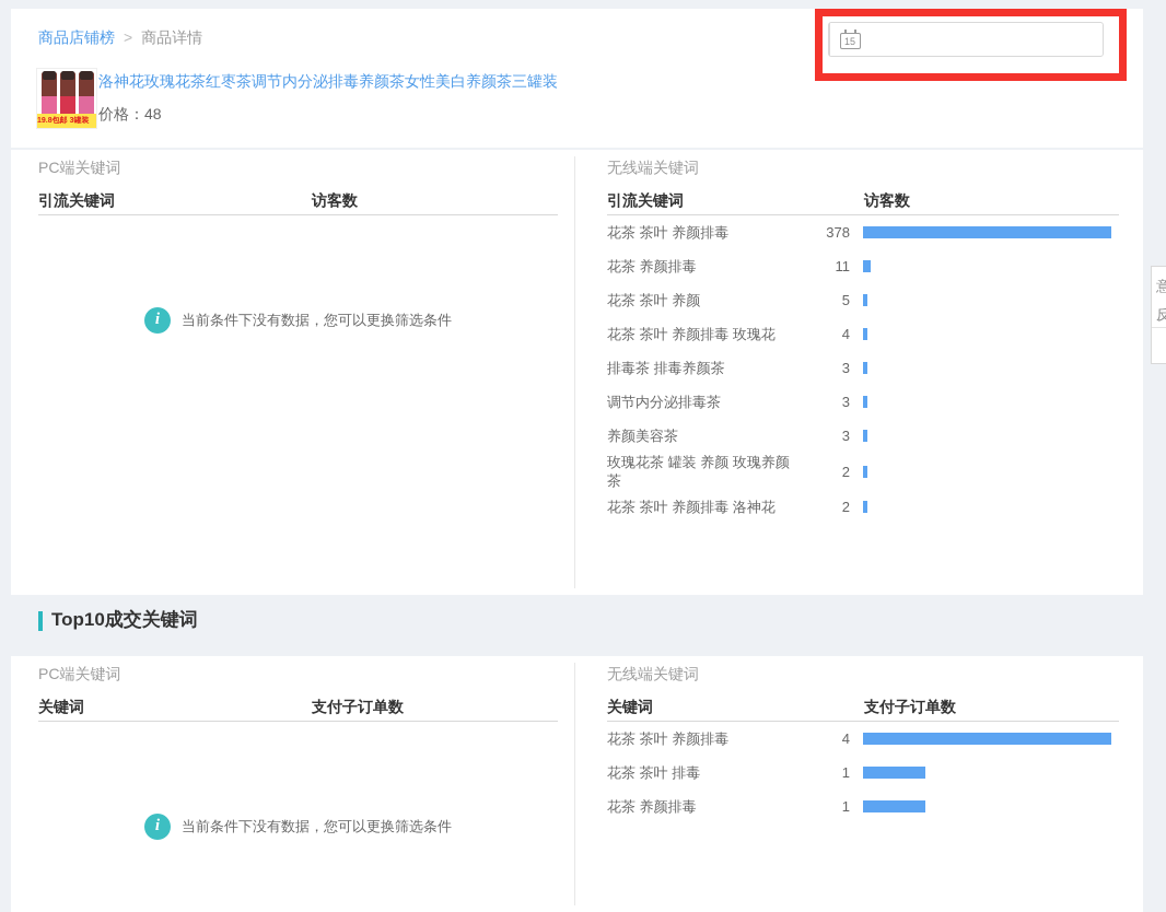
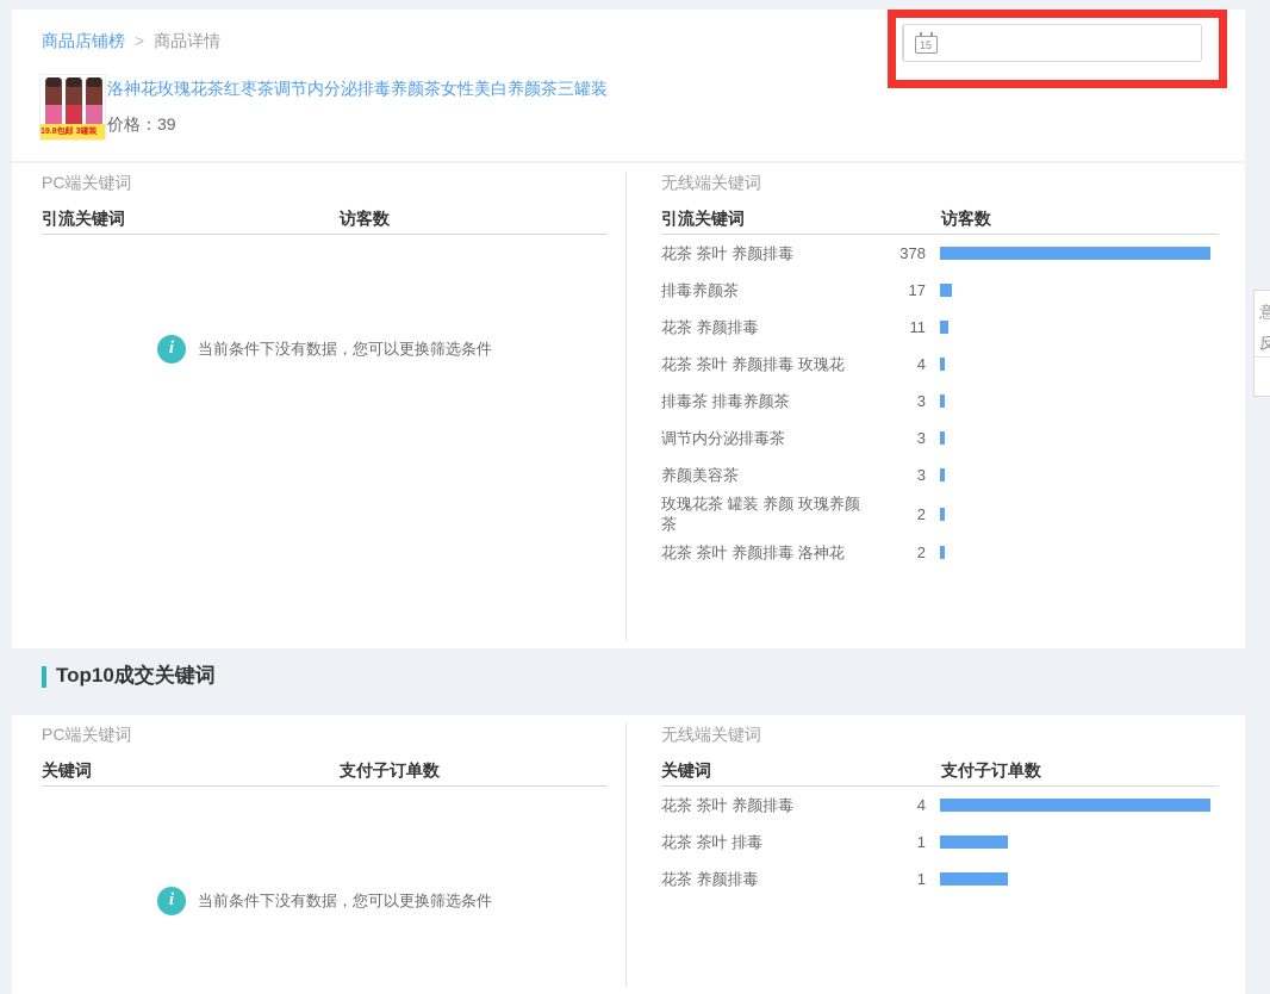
  商品店铺榜 > 商品详情
  洛神花玫瑰花茶红枣茶调节内分泌排毒养颜茶女性美白养颜茶三罐装
- 价格：48
+ 价格：39
  15
  PC端关键词
  引流关键词
  访客数
  i
  当前条件下没有数据，您可以更换筛选条件
  无线端关键词
  引流关键词
  访客数
  花茶 茶叶 养颜排毒
  378
+ 排毒养颜茶
+ 17
  花茶 养颜排毒
  11
- 花茶 茶叶 养颜
- 5
  花茶 茶叶 养颜排毒 玫瑰花
  4
  排毒茶 排毒养颜茶
  3
  调节内分泌排毒茶
  3
  养颜美容茶
  3
  玫瑰花茶 罐装 养颜 玫瑰养颜茶
  2
  花茶 茶叶 养颜排毒 洛神花
  2
  Top10成交关键词
  PC端关键词
  关键词
  支付子订单数
  i
  当前条件下没有数据，您可以更换筛选条件
  无线端关键词
  关键词
  支付子订单数
  花茶 茶叶 养颜排毒
  4
  花茶 茶叶 排毒
  1
  花茶 养颜排毒
  1
  意
  反
